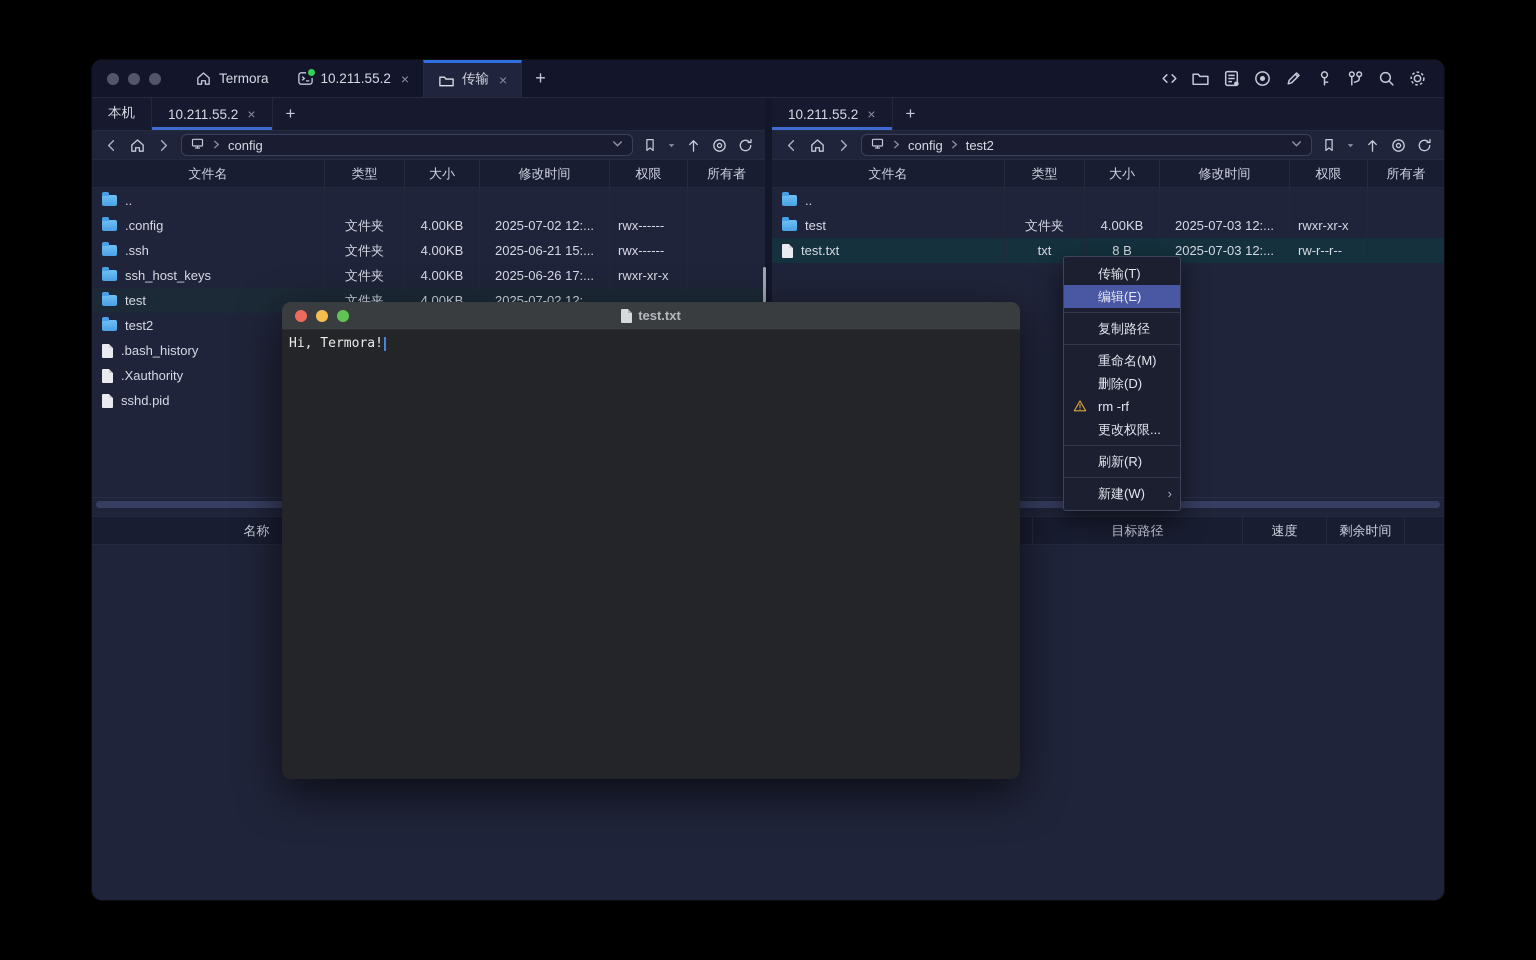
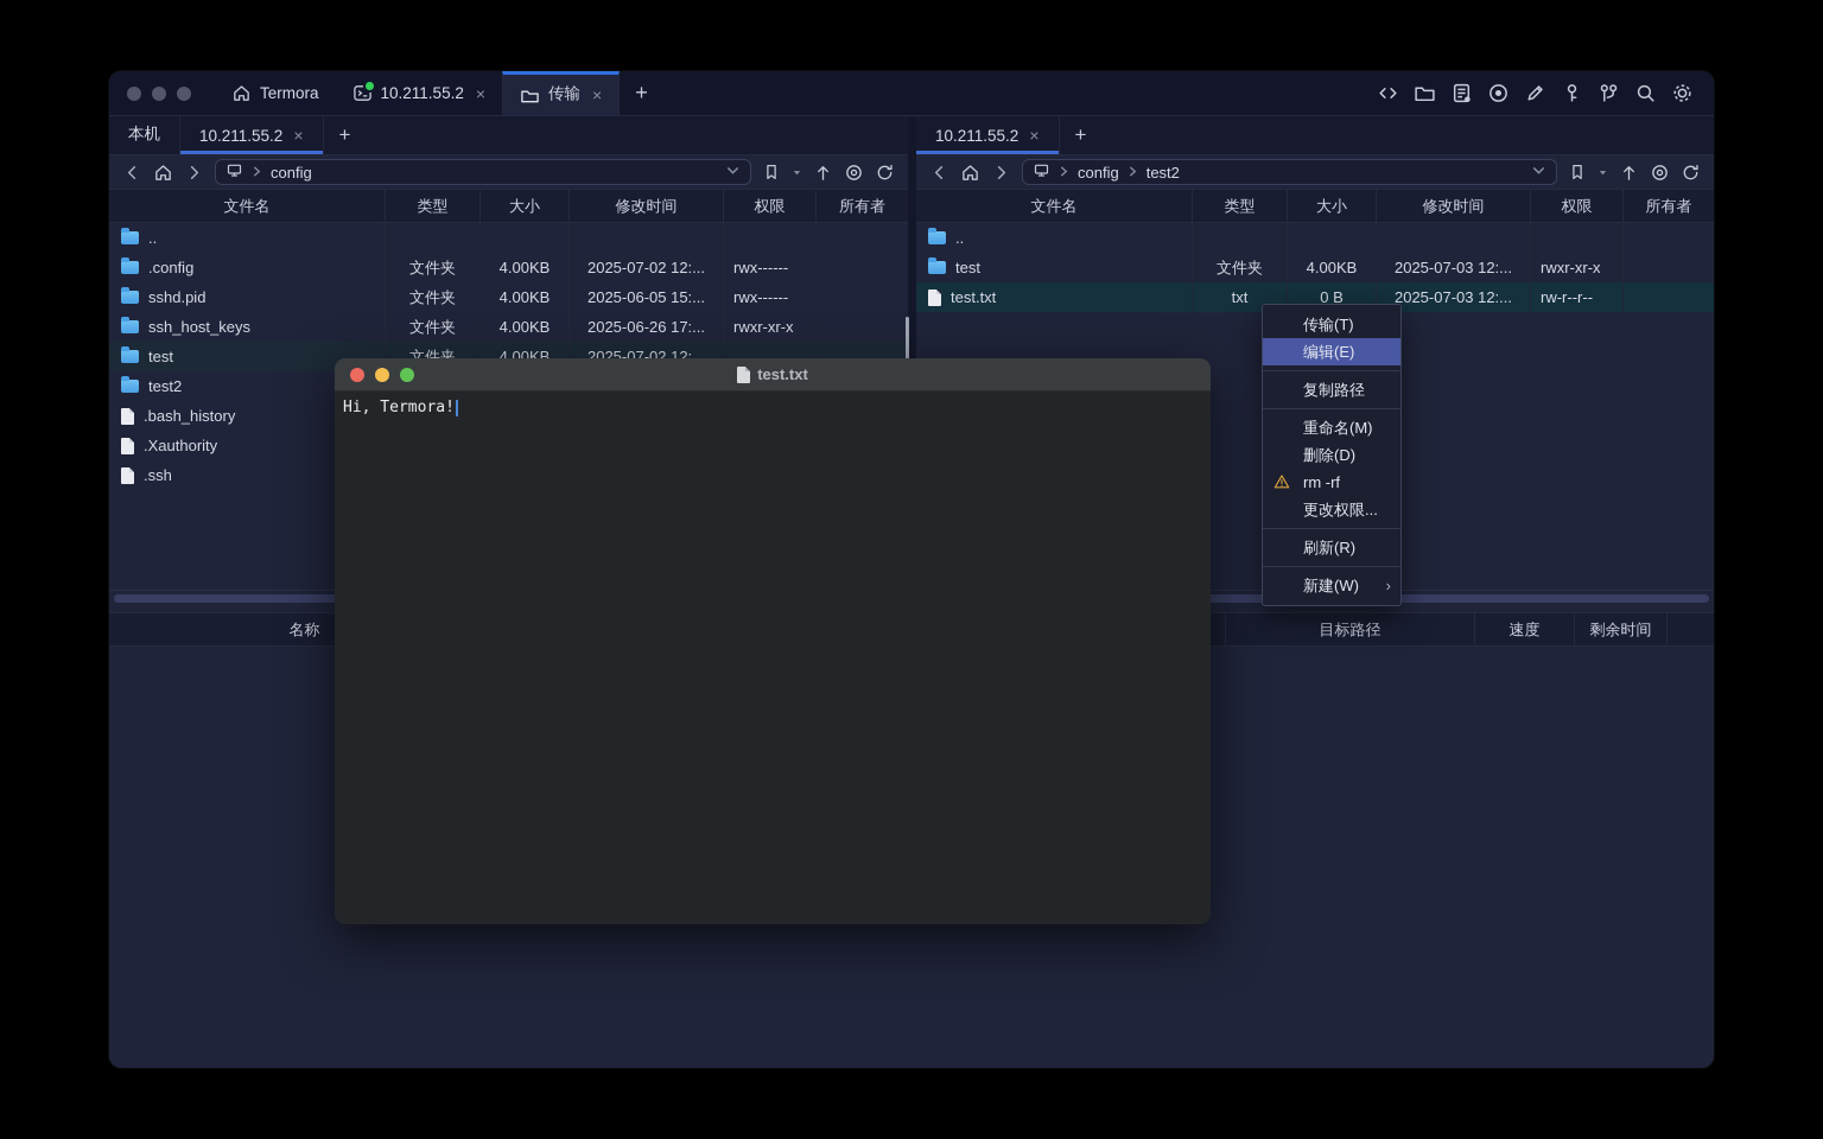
  Termora
  10.211.55.2
  ×
  传输
  ×
  +
  本机
  10.211.55.2
  ×
  +
  config
  文件名
  类型
  大小
  修改时间
  权限
  所有者
  ..
  .config
  文件夹
  4.00KB
  2025-07-02 12:...
  rwx------
- .ssh
+ sshd.pid
  文件夹
  4.00KB
- 2025-06-21 15:...
+ 2025-06-05 15:...
  rwx------
  ssh_host_keys
  文件夹
  4.00KB
  2025-06-26 17:...
  rwxr-xr-x
  test
  文件夹
  4.00KB
  2025-07-02 12:...
  test2
  .bash_history
  .Xauthority
- sshd.pid
+ .ssh
  10.211.55.2
  ×
  +
  config
  test2
  文件名
  类型
  大小
  修改时间
  权限
  所有者
  ..
  test
  文件夹
  4.00KB
  2025-07-03 12:...
  rwxr-xr-x
  test.txt
  txt
- 8 B
+ 0 B
  2025-07-03 12:...
  rw-r--r--
  名称
  目标路径
  速度
  剩余时间
  test.txt
  Hi, Termora!
  传输(T)
  编辑(E)
  复制路径
  重命名(M)
  删除(D)
  rm -rf
  更改权限...
  刷新(R)
  新建(W)
  ›
